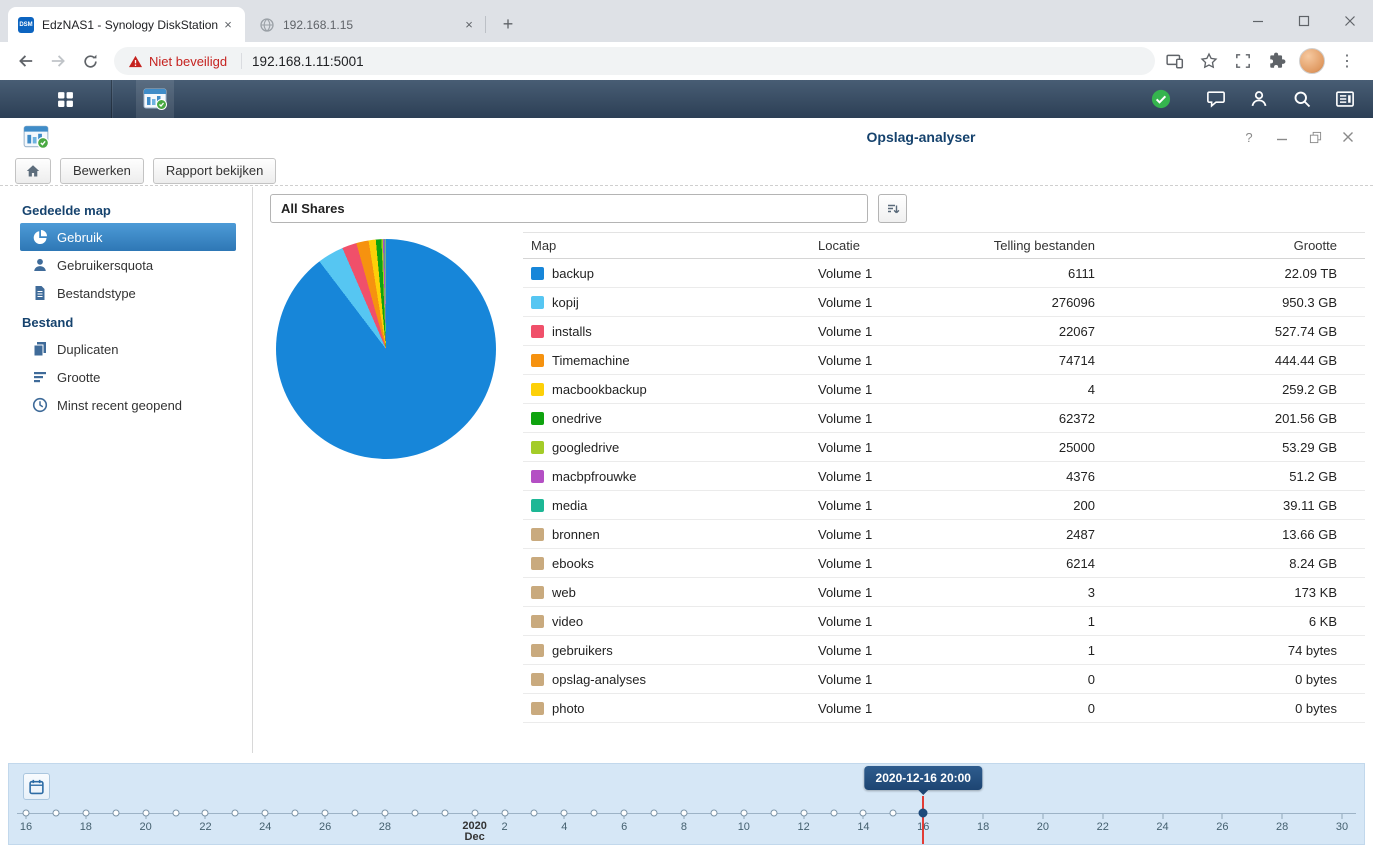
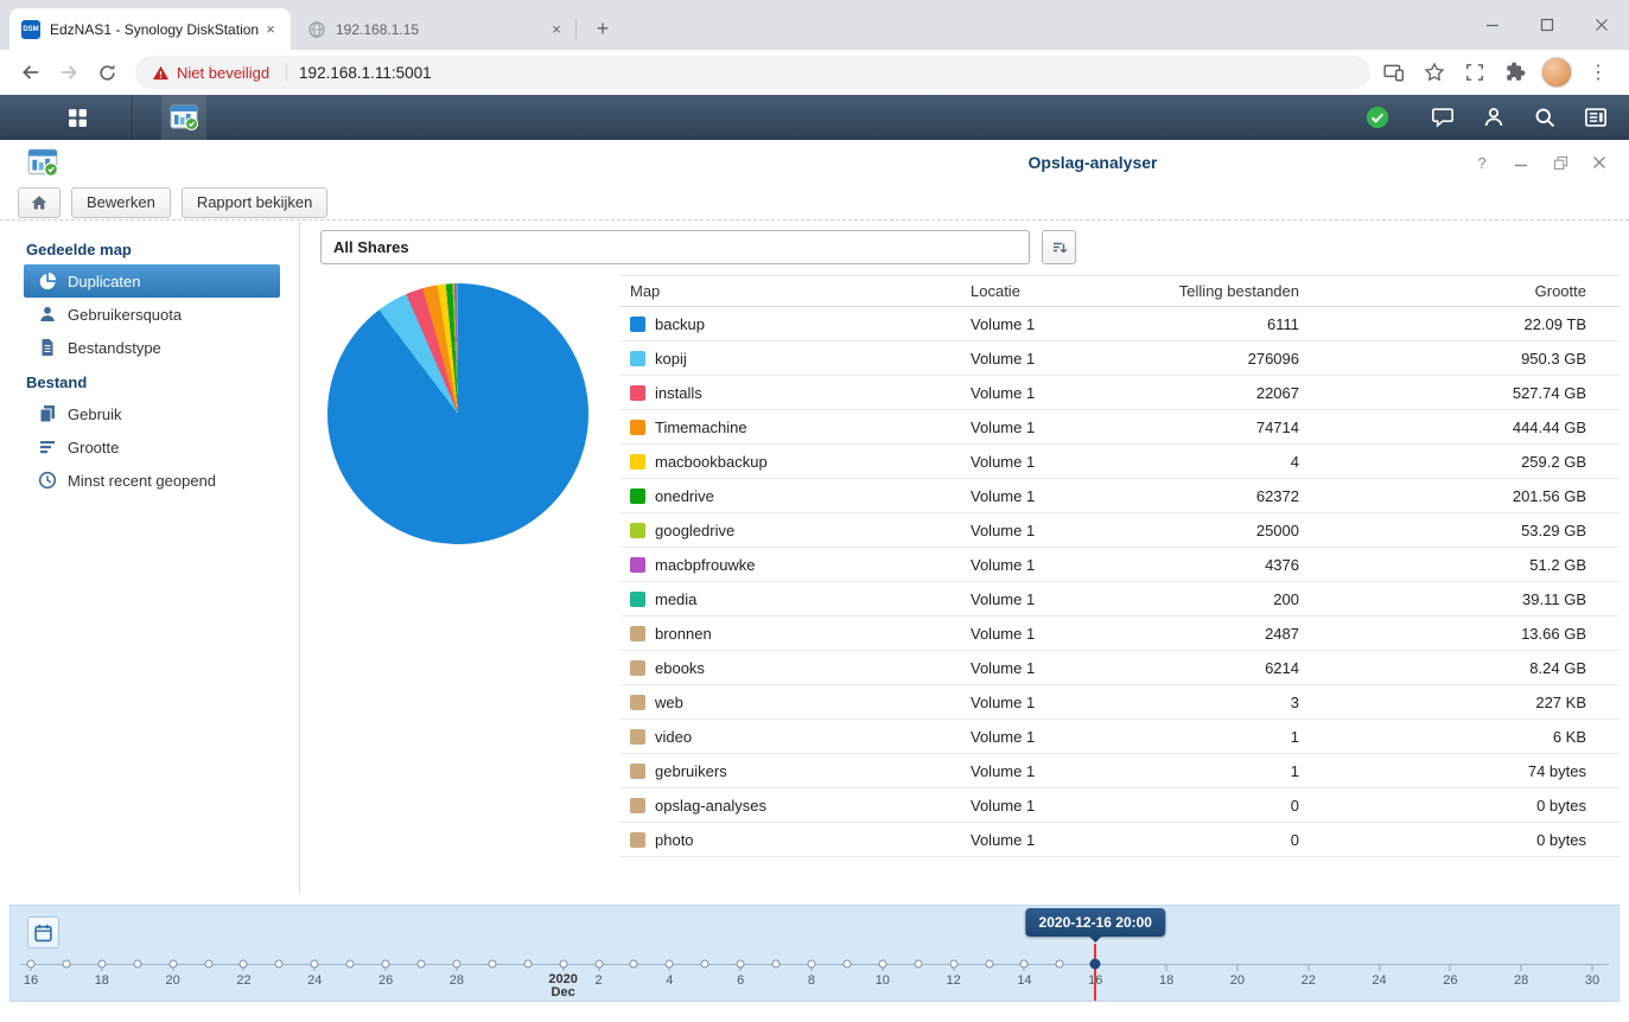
  EdzNAS1 - Synology DiskStation
  ×
  192.168.1.15
  ×
  +
  Niet beveiligd
  192.168.1.11:5001
  ⋮
  Opslag-analyser
  ?
  Bewerken
  Rapport bekijken
  Gedeelde map
- Gebruik
+ Duplicaten
  Gebruikersquota
  Bestandstype
  Bestand
- Duplicaten
+ Gebruik
  Grootte
  Minst recent geopend
  All Shares
  Map
  Locatie
  Telling bestanden
  Grootte
  backup
  Volume 1
  6111
  22.09 TB
  kopij
  Volume 1
  276096
  950.3 GB
  installs
  Volume 1
  22067
  527.74 GB
  Timemachine
  Volume 1
  74714
  444.44 GB
  macbookbackup
  Volume 1
  4
  259.2 GB
  onedrive
  Volume 1
  62372
  201.56 GB
  googledrive
  Volume 1
  25000
  53.29 GB
  macbpfrouwke
  Volume 1
  4376
  51.2 GB
  media
  Volume 1
  200
  39.11 GB
  bronnen
  Volume 1
  2487
  13.66 GB
  ebooks
  Volume 1
  6214
  8.24 GB
  web
  Volume 1
  3
- 173 KB
+ 227 KB
  video
  Volume 1
  1
  6 KB
  gebruikers
  Volume 1
  1
  74 bytes
  opslag-analyses
  Volume 1
  0
  0 bytes
  photo
  Volume 1
  0
  0 bytes
  2020-12-16 20:00
  16
  18
  20
  22
  24
  26
  28
  2020
  Dec
  2
  4
  6
  8
  10
  12
  14
  16
  18
  20
  22
  24
  26
  28
  30
